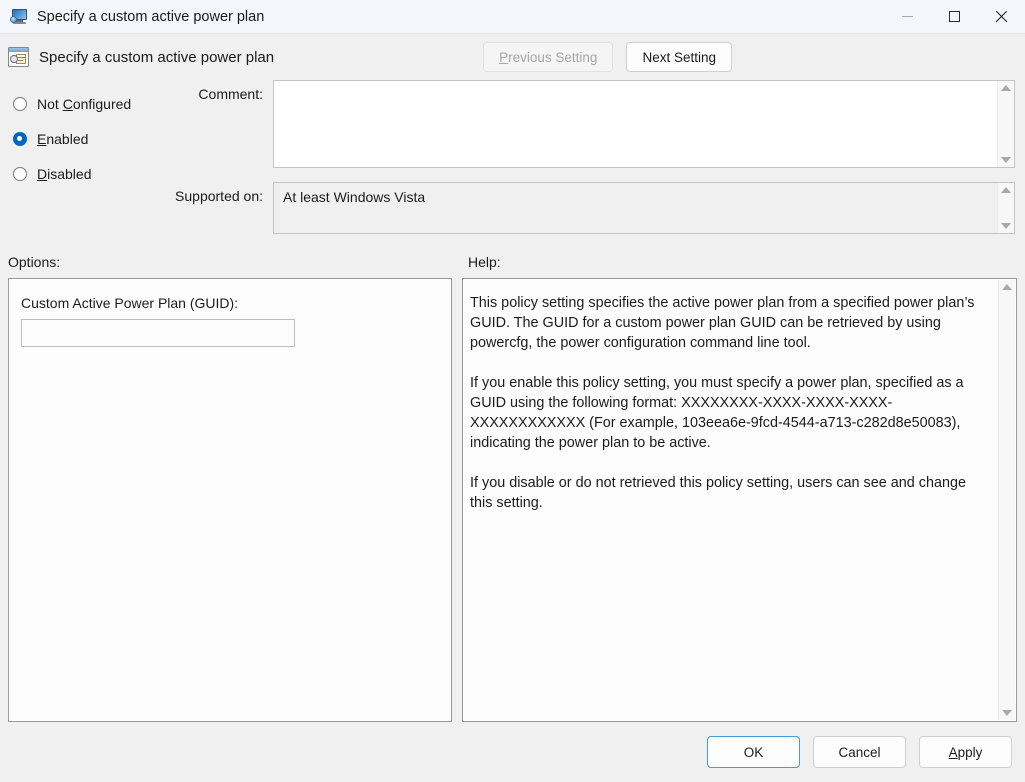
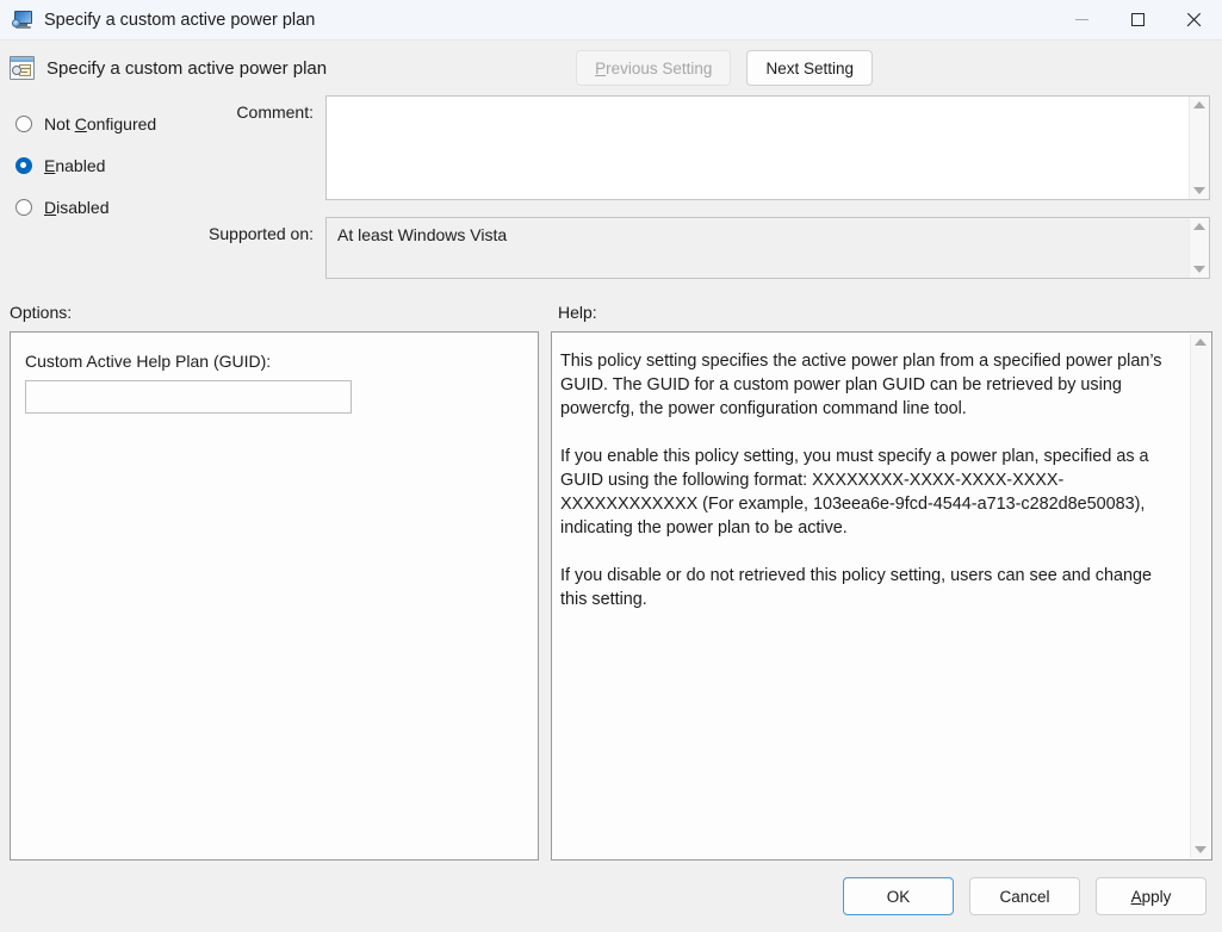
  Specify a custom active power plan
  Specify a custom active power plan
  P
  revious Setting
  Next Setting
  Not Configured
  Enabled
  Disabled
  Comment:
  Supported on:
  At least Windows Vista
  Options:
  Help:
- Custom Active Power Plan (GUID):
+ Custom Active Help Plan (GUID):
  This policy setting specifies the active power plan from a specified power plan’s GUID. The GUID for a custom power plan GUID can be retrieved by using powercfg, the power configuration command line tool.
  If you enable this policy setting, you must specify a power plan, specified as a GUID using the following format: XXXXXXXX-XXXX-XXXX-XXXX-XXXXXXXXXXXX (For example, 103eea6e-9fcd-4544-a713-c282d8e50083), indicating the power plan to be active.
  If you disable or do not retrieved this policy setting, users can see and change this setting.
  OK
  Cancel
  Apply
